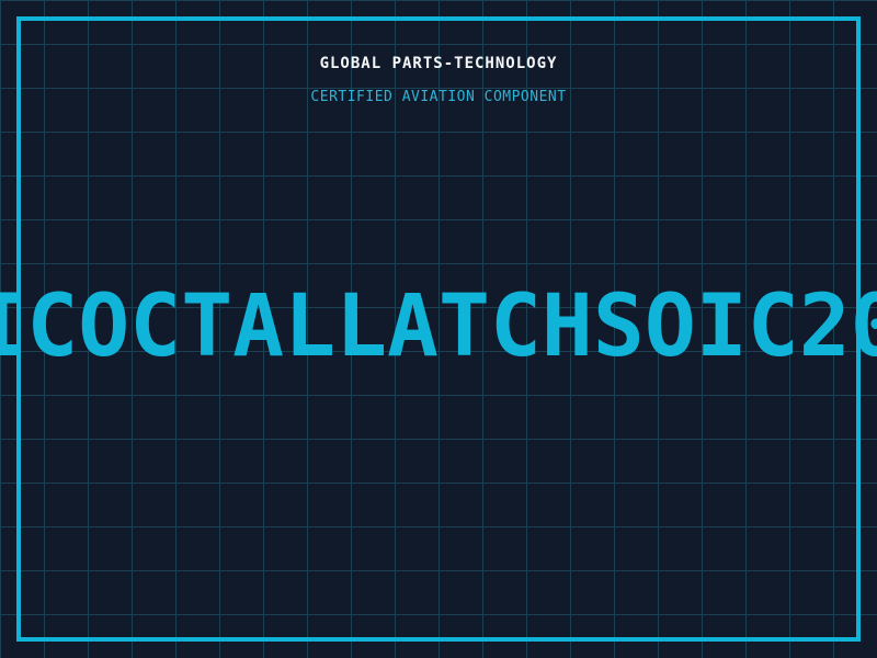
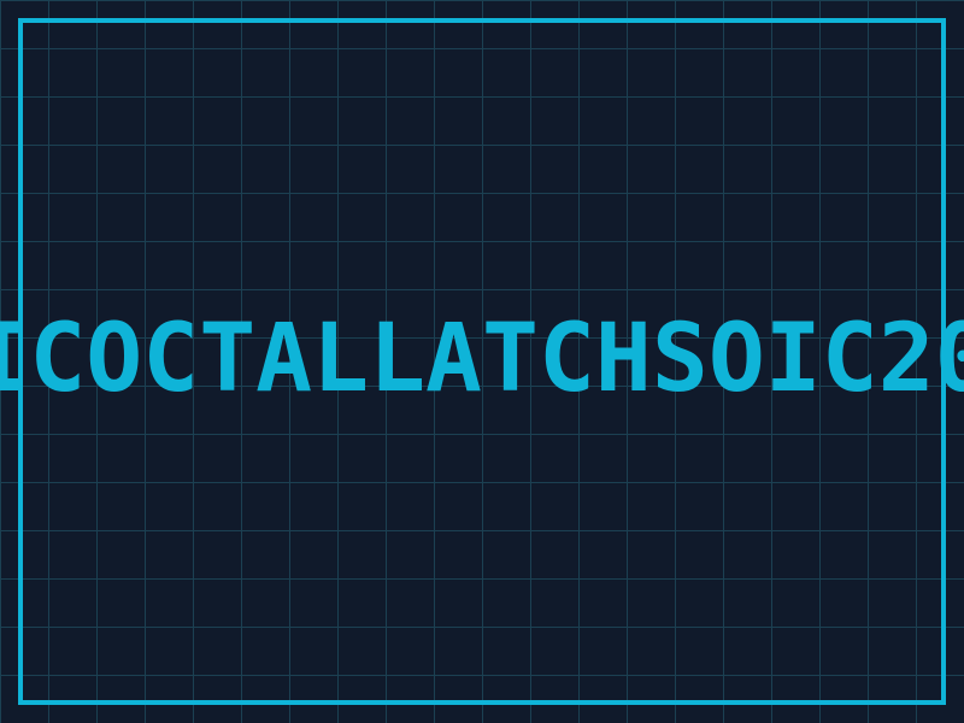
- GLOBAL PARTS-TECHNOLOGY
- CERTIFIED AVIATION COMPONENT
  ICOCTALLATCHSOIC20
